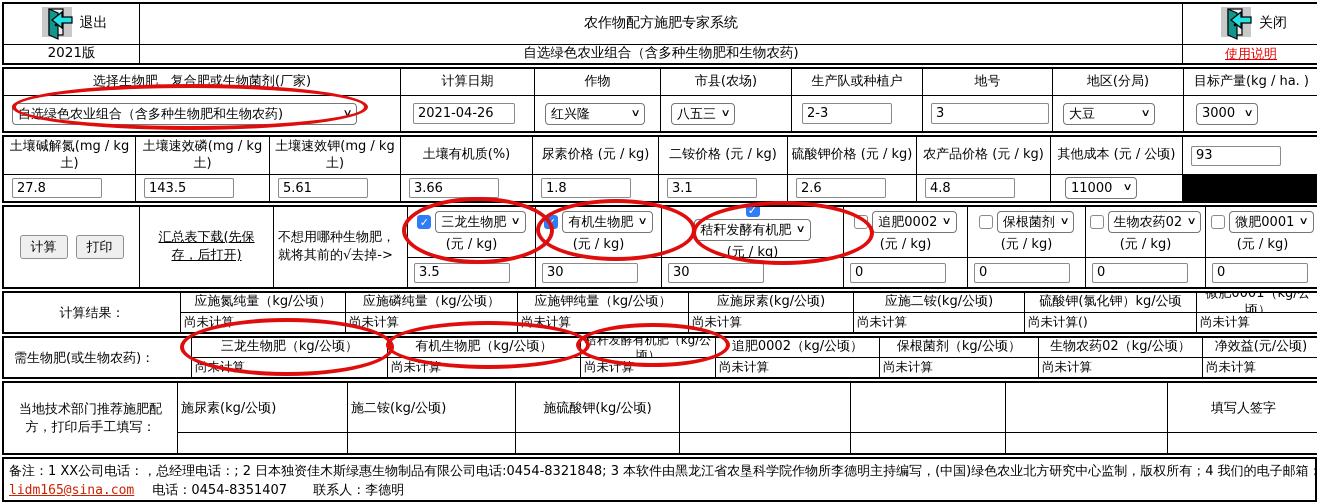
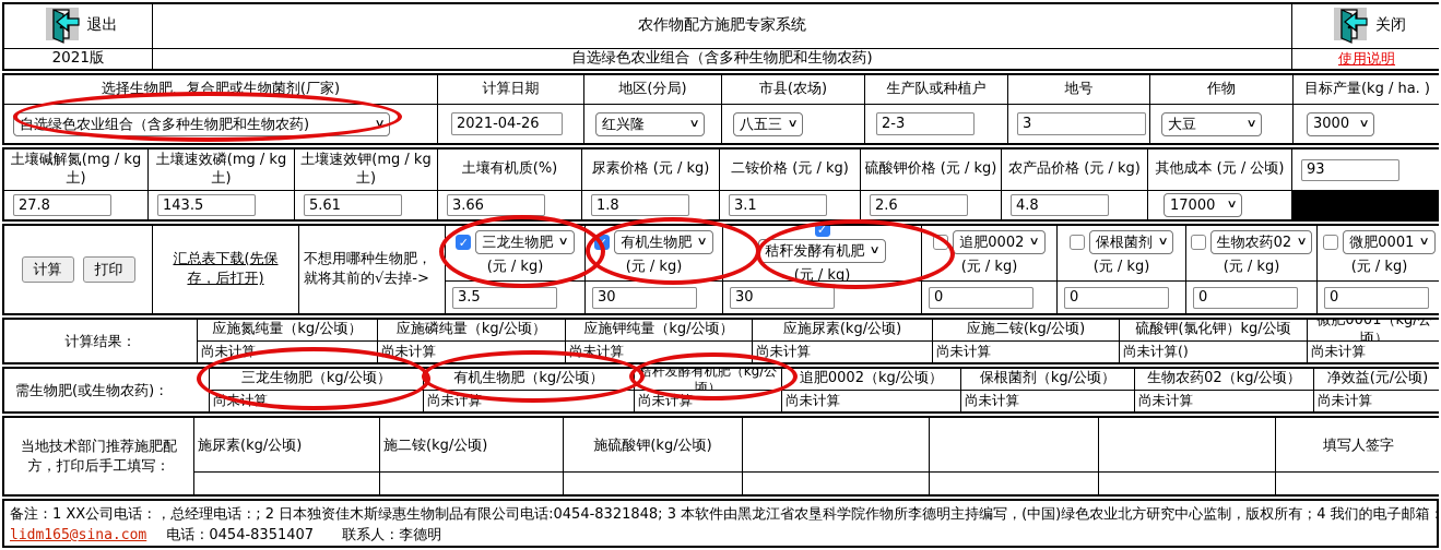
  退出
  农作物配方施肥专家系统
  关闭
  2021版
  自选绿色农业组合（含多种生物肥和生物农药)
  使用说明
  选择生物肥、复合肥或生物菌剂(厂家)
  计算日期
- 作物
+ 地区(分局)
  市县(农场)
  生产队或种植户
  地号
- 地区(分局)
+ 作物
  目标产量(kg / ha. )
  自选绿色农业组合（含多种生物肥和生物农药)
  ∨
  2021-04-26
  红兴隆
  ∨
  八五三
  ∨
  2-3
  3
  大豆
  ∨
  3000
  ∨
  土壤碱解氮(mg / kg 土)
  土壤速效磷(mg / kg 土)
  土壤速效钾(mg / kg 土)
  土壤有机质(%)
  尿素价格 (元 / kg)
  二铵价格 (元 / kg)
  硫酸钾价格 (元 / kg)
  农产品价格 (元 / kg)
  其他成本 (元 / 公顷)
  93
  27.8
  143.5
  5.61
  3.66
  1.8
  3.1
  2.6
  4.8
- 11000
+ 17000
  ∨
  计算
  打印
  汇总表下载(先保存，后打开)
  不想用哪种生物肥，就将其前的√去掉->
  ✓
  三龙生物肥
  ∨
  (元 / kg)
  ✓
  有机生物肥
  ∨
  (元 / kg)
  ✓
  秸秆发酵有机肥
  ∨
  (元 / kg)
  追肥0002
  ∨
  (元 / kg)
  保根菌剂
  ∨
  (元 / kg)
  生物农药02
  ∨
  (元 / kg)
  微肥0001
  ∨
  (元 / kg)
  3.5
  30
  30
  0
  0
  0
  0
  计算结果：
  应施氮纯量（kg/公顷）
  应施磷纯量（kg/公顷）
  应施钾纯量（kg/公顷）
  应施尿素(kg/公顷)
  应施二铵(kg/公顷)
  硫酸钾(氯化钾）kg/公顷
  微肥0001（kg/公顷）
  尚未计算
  尚未计算
  尚未计算
  尚未计算
  尚未计算
  尚未计算()
  尚未计算
  需生物肥(或生物农药)：
  三龙生物肥（kg/公顷）
  有机生物肥（kg/公顷）
  秸秆发酵有机肥（kg/公顷）
  追肥0002（kg/公顷）
  保根菌剂（kg/公顷）
  生物农药02（kg/公顷）
  净效益(元/公顷)
  尚未计算
  尚未计算
  尚未计算
  尚未计算
  尚未计算
  尚未计算
  尚未计算
  当地技术部门推荐施肥配方，打印后手工填写：
  施尿素(kg/公顷)
  施二铵(kg/公顷)
  施硫酸钾(kg/公顷)
  填写人签字
  备注：1 XX公司电话：，总经理电话：; 2 日本独资佳木斯绿惠生物制品有限公司电话:0454-8321848; 3 本软件由黑龙江省农垦科学院作物所李德明主持编写，(中国)绿色农业北方研究中心监制，版权所有；4 我们的电子邮箱
  lidm165@sina.com 电话：0454-8351407 联系人：李德明
